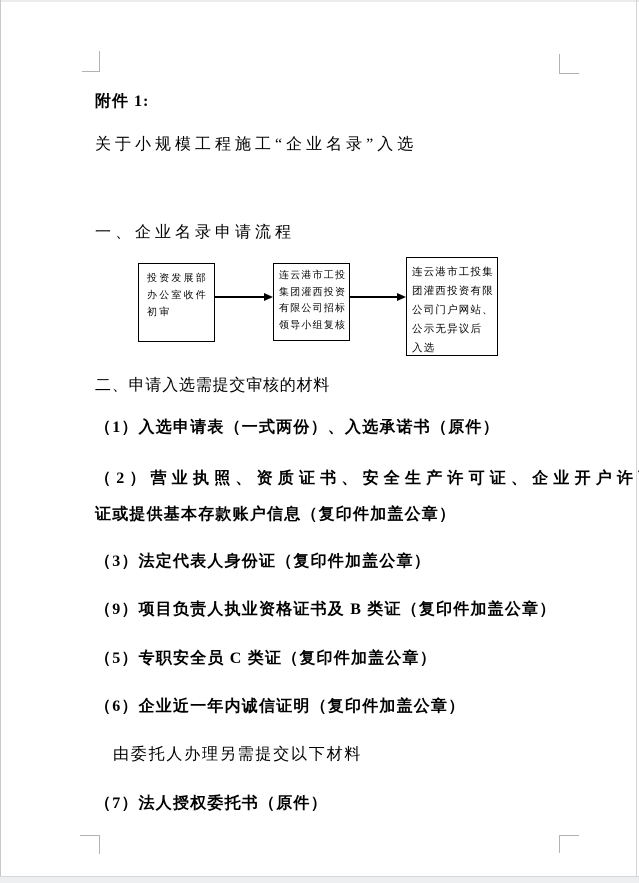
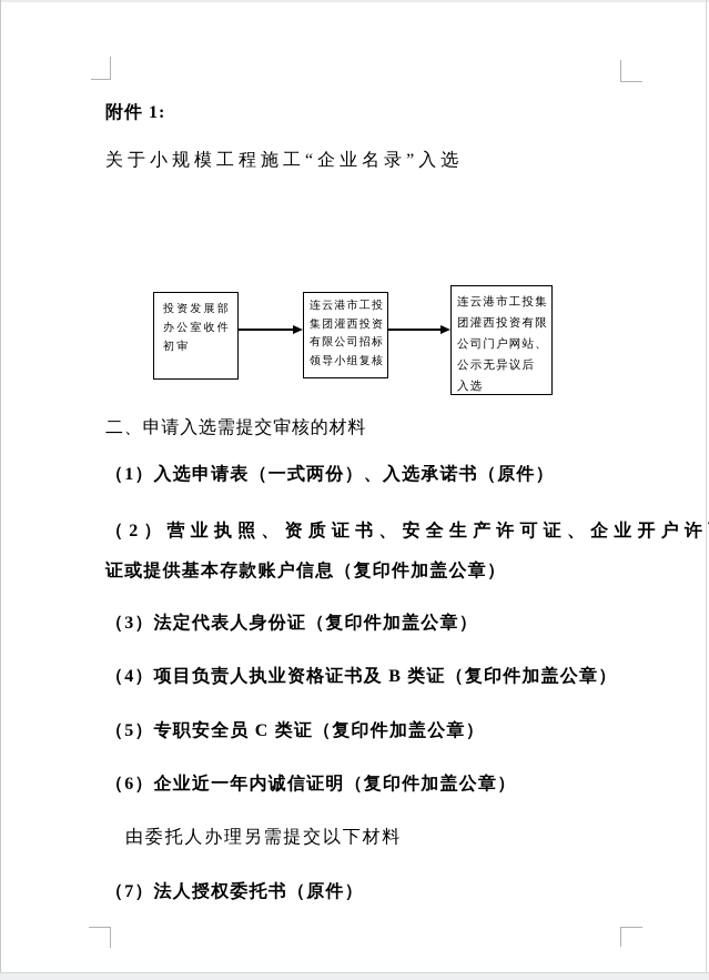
  附件 1:
  关于小规模工程施工“企业名录”入选
- 一、企业名录申请流程
  投资发展部
  办公室收件
  初审
  连云港市工投
  集团灌西投资
  有限公司招标
  领导小组复核
  连云港市工投集
  团灌西投资有限
  公司门户网站、
  公示无异议后
  入选
  二、申请入选需提交审核的材料
  （1）入选申请表（一式两份）、入选承诺书（原件）
  （2）营业执照、资质证书、安全生产许可证、企业开户许
  证或提供基本存款账户信息（复印件加盖公章）
  （3）法定代表人身份证（复印件加盖公章）
- （9）项目负责人执业资格证书及 B 类证（复印件加盖公章）
+ （4）项目负责人执业资格证书及 B 类证（复印件加盖公章）
  （5）专职安全员 C 类证（复印件加盖公章）
  （6）企业近一年内诚信证明（复印件加盖公章）
  由委托人办理另需提交以下材料
  （7）法人授权委托书（原件）
